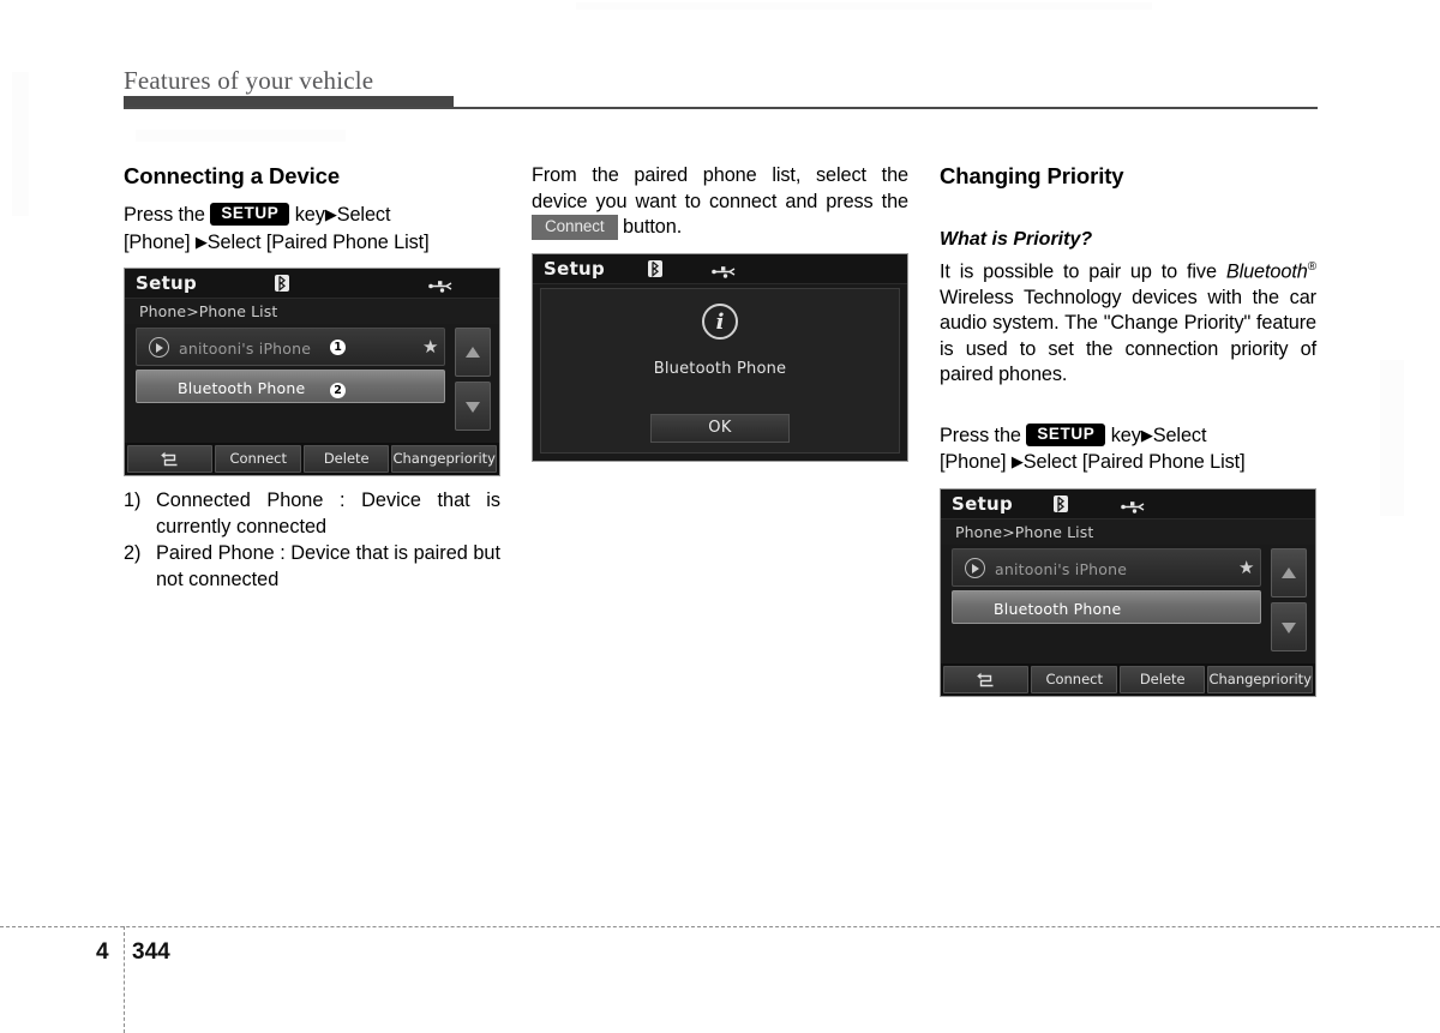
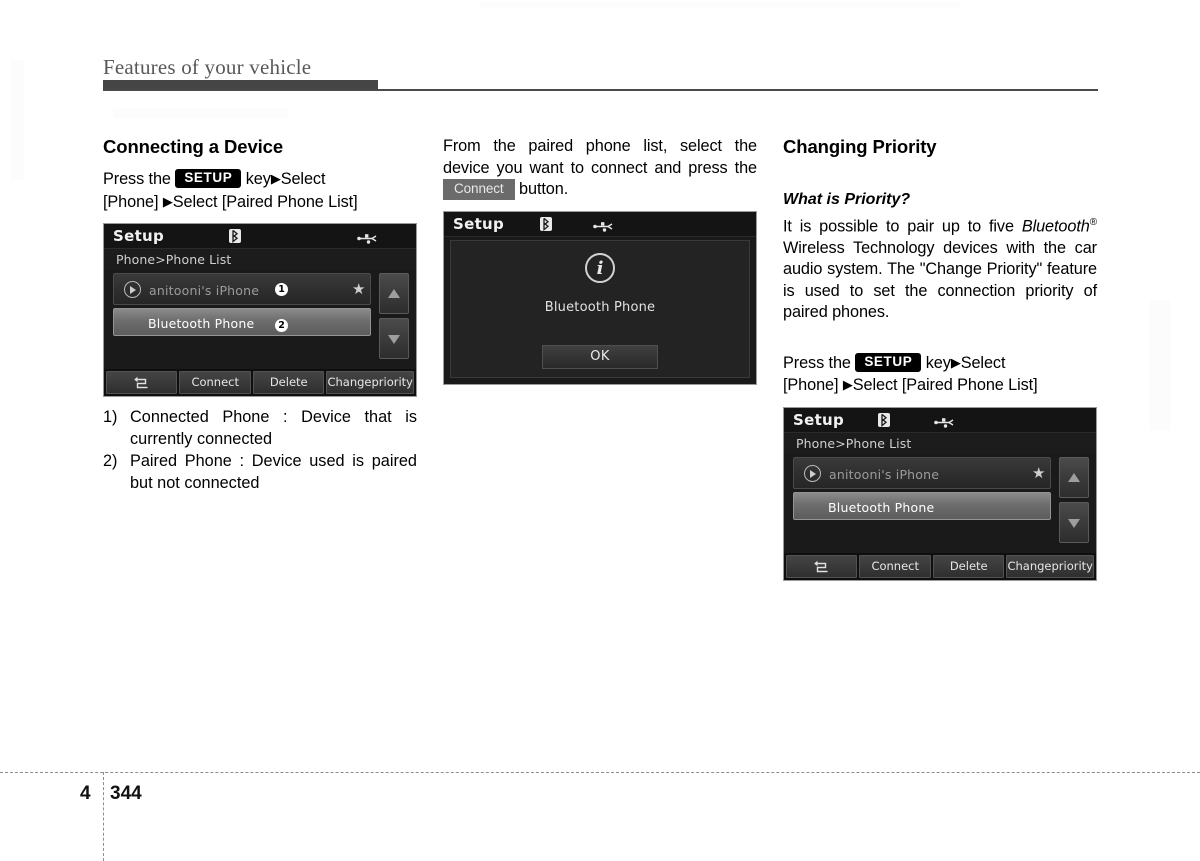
  Features of your vehicle
  Connecting a Device
  Press the SETUP key▶Select
  [Phone] ▶Select [Paired Phone List]
  Setup
  Phone>Phone List
  anitooni's iPhone
  1
  ★
  Bluetooth Phone
  2
  Connect
  Delete
  Change
  priority
  1)
  Connected Phone : Device that is currently connected
  2)
- Paired Phone : Device that is paired but not connected
+ Paired Phone : Device used is paired but not connected
  From the paired phone list, select the device you want to connect and press the Connect button.
  Setup
  i
  Bluetooth Phone
  OK
  Changing Priority
  What is Priority?
  It is possible to pair up to five Bluetooth® Wireless Technology devices with the car audio system. The "Change Priority" feature is used to set the connection priority of paired phones.
  Press the SETUP key▶Select
  [Phone] ▶Select [Paired Phone List]
  Setup
  Phone>Phone List
  anitooni's iPhone
  ★
  Bluetooth Phone
  Connect
  Delete
  Change
  priority
  4
  344
